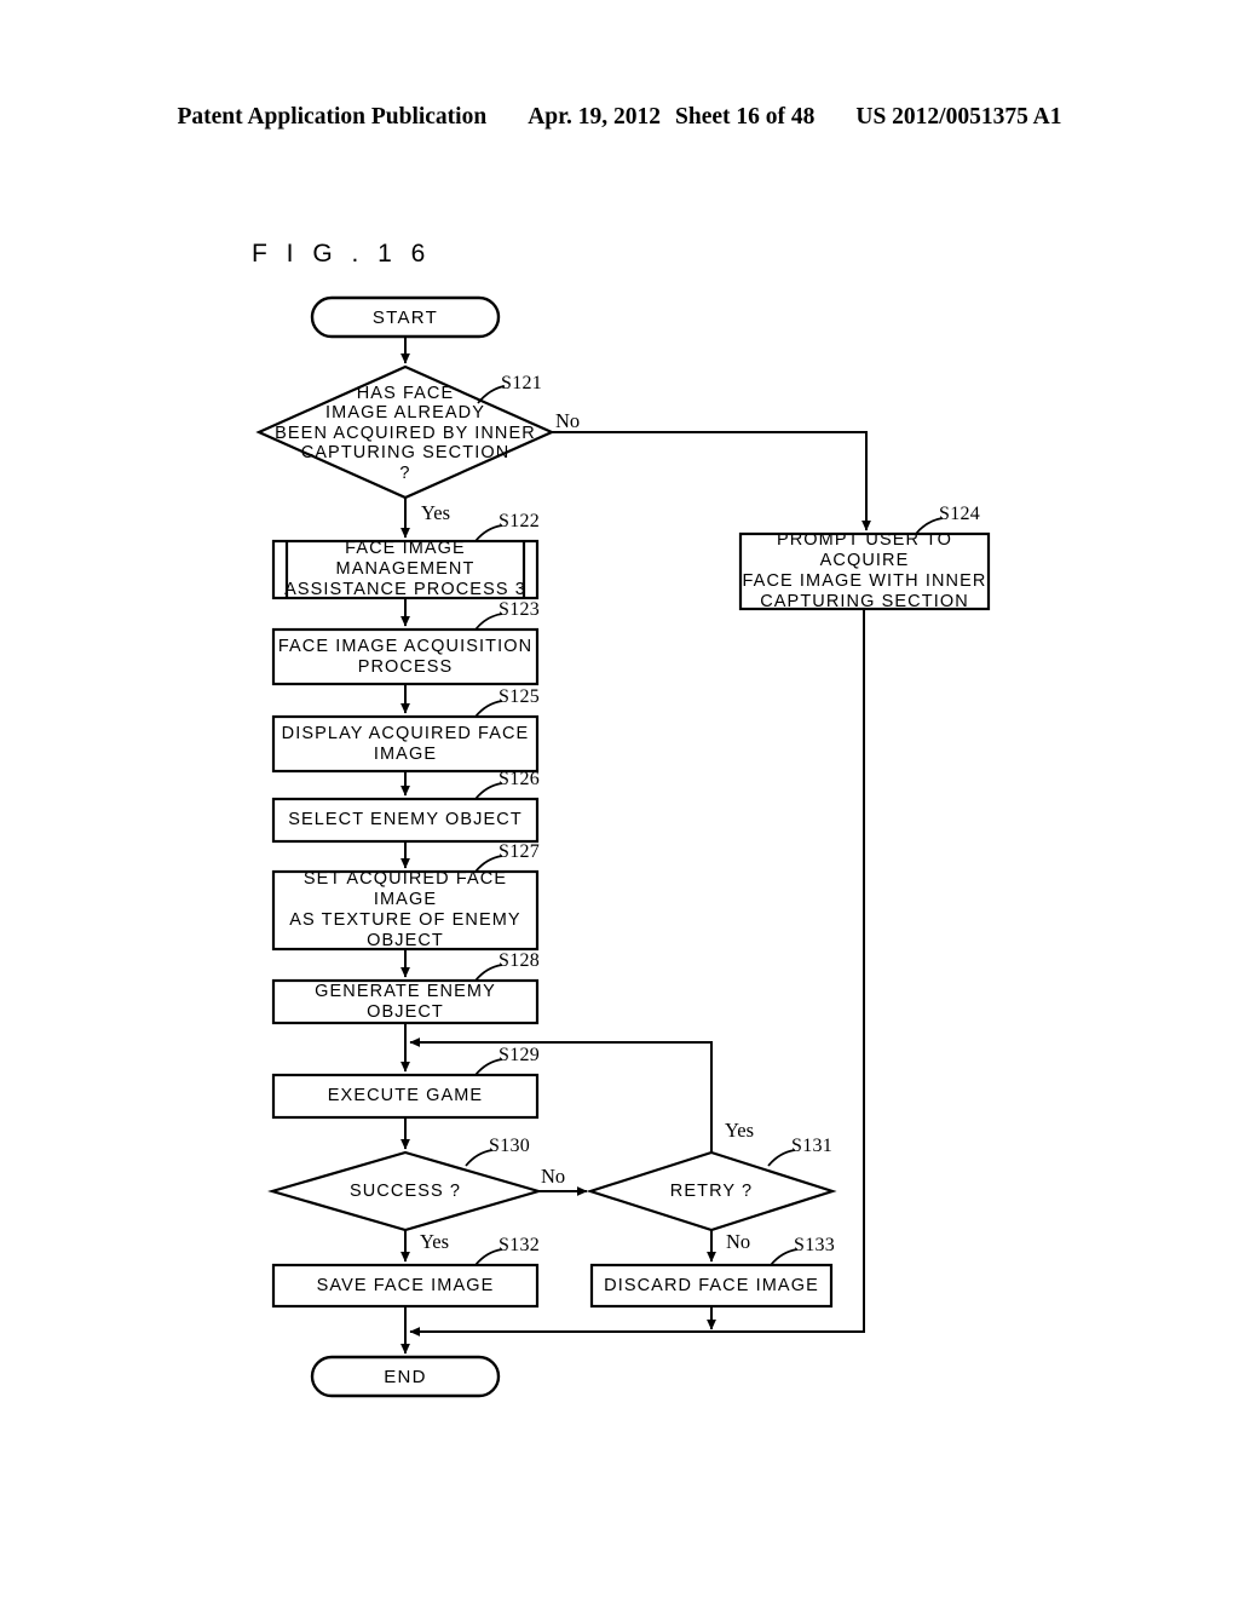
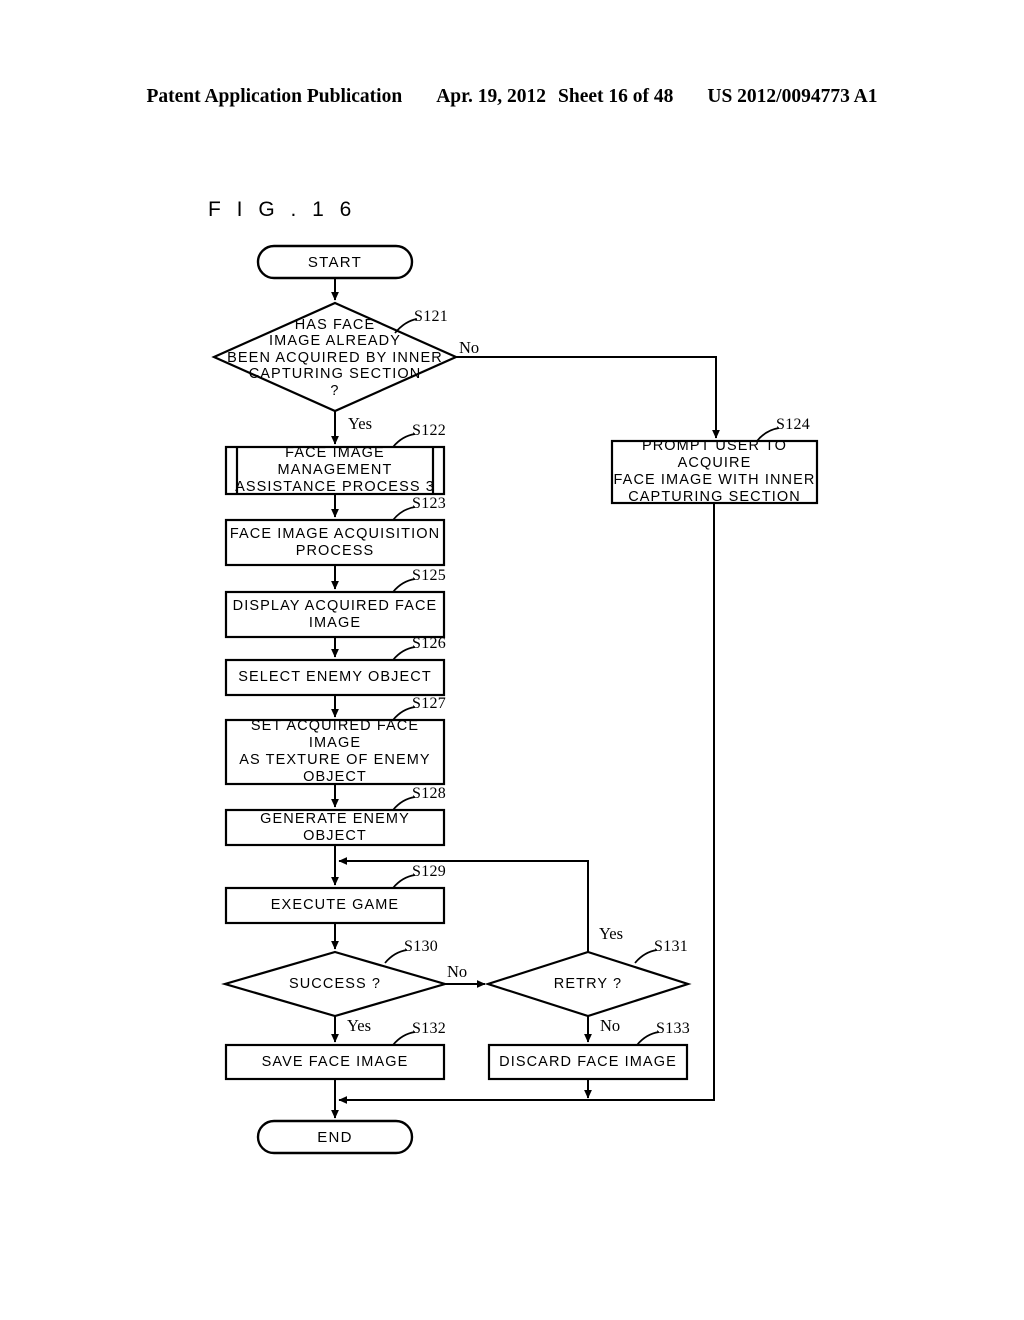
- Patent Application Publication Apr. 19, 2012 Sheet 16 of 48 US 2012/0051375 A1
+ Patent Application Publication Apr. 19, 2012 Sheet 16 of 48 US 2012/0094773 A1
  F I G . 1 6
  START
  HAS FACE
  IMAGE ALREADY
  BEEN ACQUIRED BY INNER
  CAPTURING SECTION
  ?
  FACE IMAGE MANAGEMENT
  ASSISTANCE PROCESS 3
  FACE IMAGE ACQUISITION
  PROCESS
  PROMPT USER TO ACQUIRE
  FACE IMAGE WITH INNER
  CAPTURING SECTION
  DISPLAY ACQUIRED FACE
  IMAGE
  SELECT ENEMY OBJECT
  SET ACQUIRED FACE IMAGE
  AS TEXTURE OF ENEMY
  OBJECT
  GENERATE ENEMY OBJECT
  EXECUTE GAME
  SUCCESS ?
  RETRY ?
  SAVE FACE IMAGE
  DISCARD FACE IMAGE
  END
  S121
  S122
  S123
  S124
  S125
  S126
  S127
  S128
  S129
  S130
  S131
  S132
  S133
  No
  Yes
  No
  Yes
  Yes
  No
